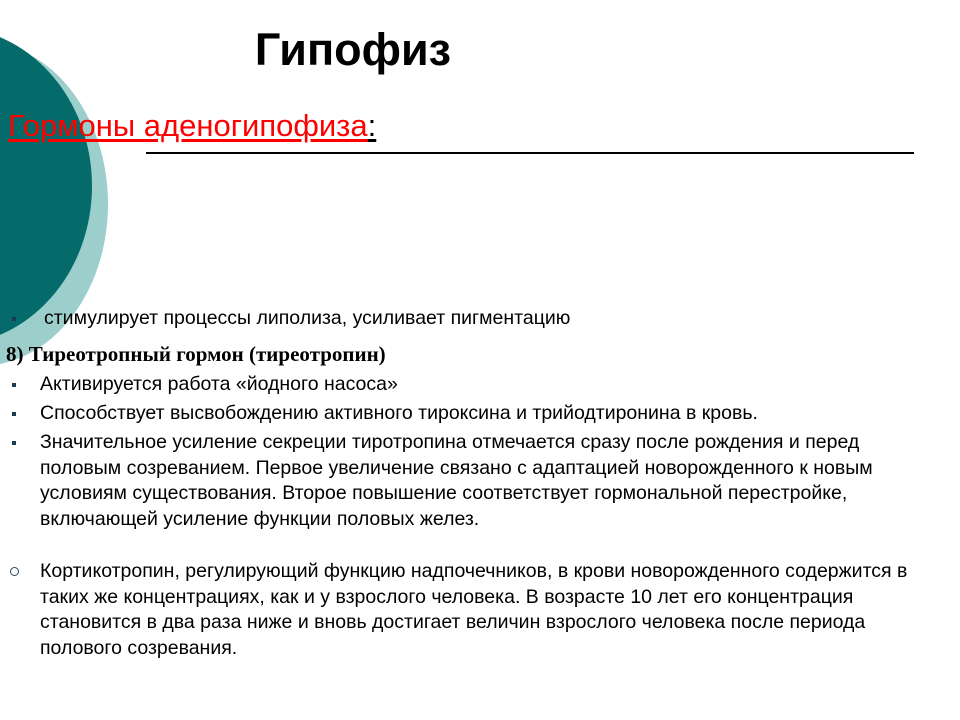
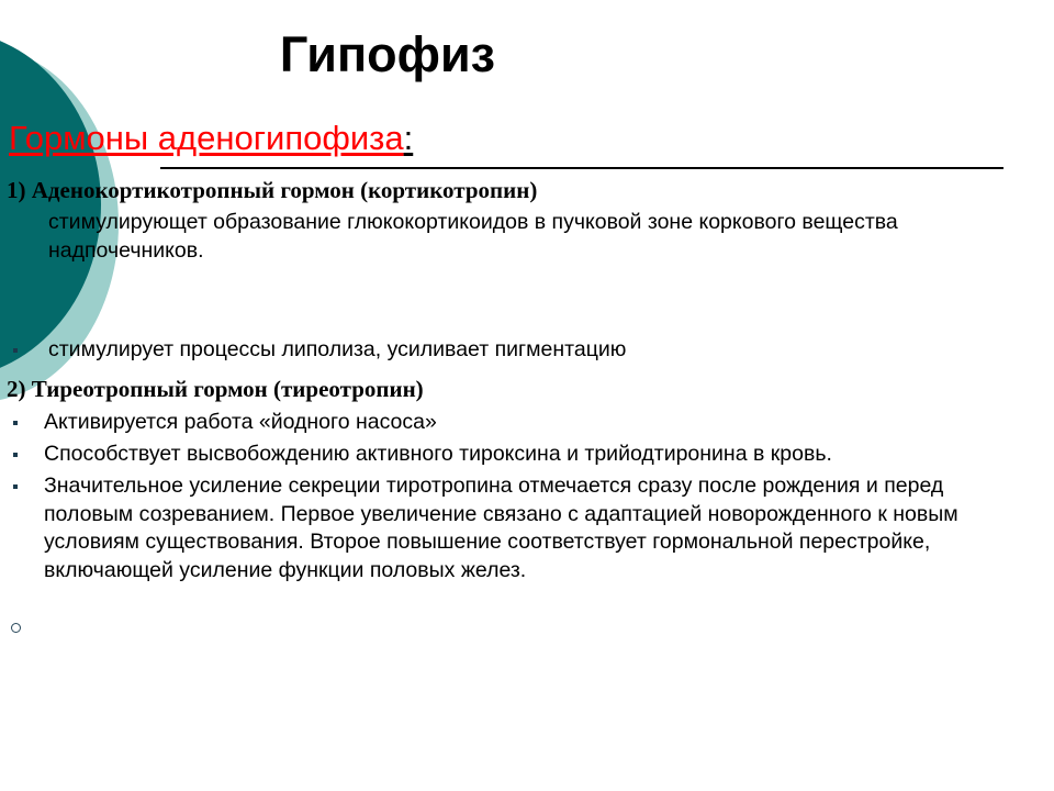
  Гипофиз
  Гормоны аденогипофиза:
+ 1) Аденокортикотропный гормон (кортикотропин)
+ стимулирующет образование глюкокортикоидов в пучковой зоне коркового вещества надпочечников.
  стимулирует процессы липолиза, усиливает пигментацию
- 8) Тиреотропный гормон (тиреотропин)
+ 2) Тиреотропный гормон (тиреотропин)
  Активируется работа «йодного насоса»
  Способствует высвобождению активного тироксина и трийодтиронина в кровь.
  Значительное усиление секреции тиротропина отмечается сразу после рождения и перед половым созреванием. Первое увеличение связано с адаптацией новорожденного к новым условиям существования. Второе повышение соответствует гормональной перестройке, включающей усиление функции половых желез.
- Кортикотропин, регулирующий функцию надпочечников, в крови новорожденного содержится в таких же концентрациях, как и у взрослого человека. В возрасте 10 лет его концентрация становится в два раза ниже и вновь достигает величин взрослого человека после периода полового созревания.
